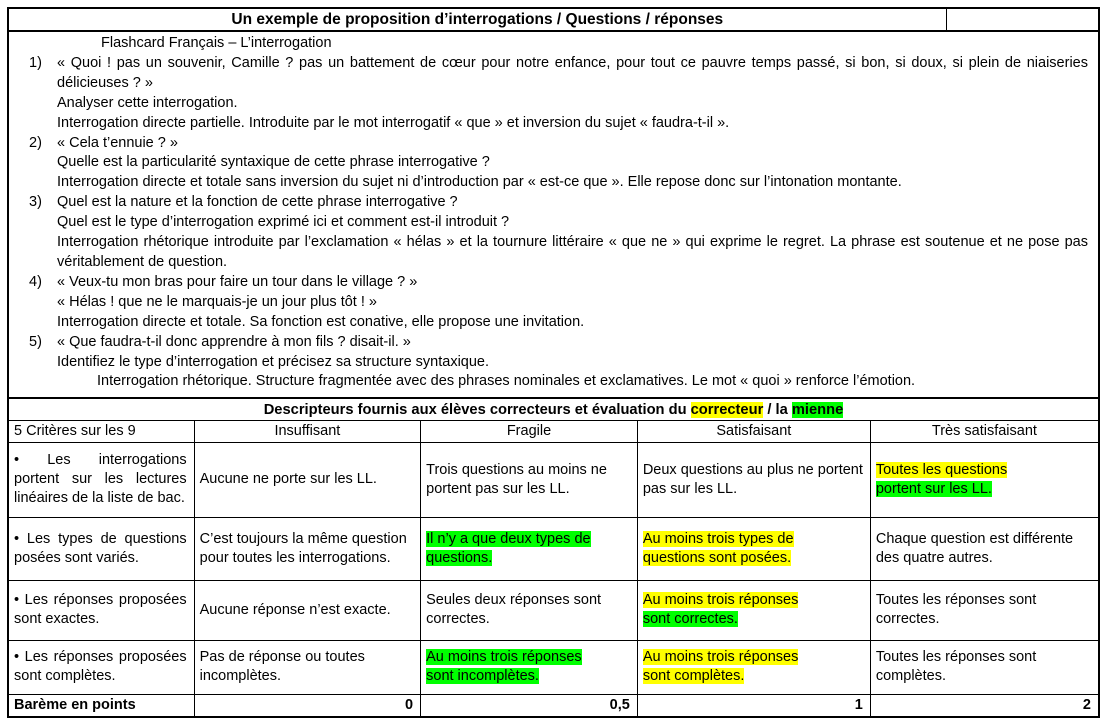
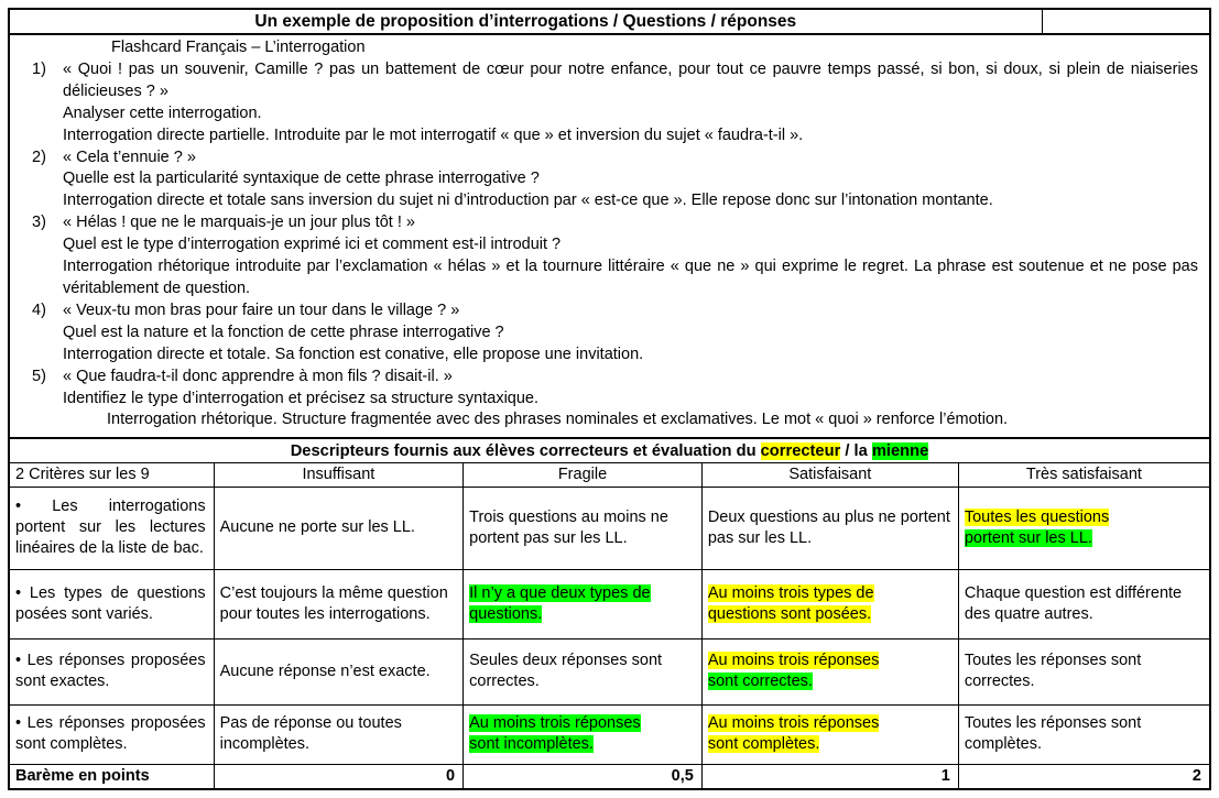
  Un exemple de proposition d’interrogations / Questions / réponses
  Flashcard Français – L’interrogation
  1)
  « Quoi ! pas un souvenir, Camille ? pas un battement de cœur pour notre enfance, pour tout ce pauvre temps passé, si bon, si doux, si plein de niaiseries délicieuses ? »
  Analyser cette interrogation.
  Interrogation directe partielle. Introduite par le mot interrogatif « que » et inversion du sujet « faudra-t-il ».
  2)
  « Cela t’ennuie ? »
  Quelle est la particularité syntaxique de cette phrase interrogative ?
  Interrogation directe et totale sans inversion du sujet ni d’introduction par « est-ce que ». Elle repose donc sur l’intonation montante.
  3)
- Quel est la nature et la fonction de cette phrase interrogative ?
+ « Hélas ! que ne le marquais-je un jour plus tôt ! »
  Quel est le type d’interrogation exprimé ici et comment est-il introduit ?
  Interrogation rhétorique introduite par l’exclamation « hélas » et la tournure littéraire « que ne » qui exprime le regret. La phrase est soutenue et ne pose pas véritablement de question.
  4)
  « Veux-tu mon bras pour faire un tour dans le village ? »
- « Hélas ! que ne le marquais-je un jour plus tôt ! »
+ Quel est la nature et la fonction de cette phrase interrogative ?
  Interrogation directe et totale. Sa fonction est conative, elle propose une invitation.
  5)
  « Que faudra-t-il donc apprendre à mon fils ? disait-il. »
  Identifiez le type d’interrogation et précisez sa structure syntaxique.
  Interrogation rhétorique. Structure fragmentée avec des phrases nominales et exclamatives. Le mot « quoi » renforce l’émotion.
  Descripteurs fournis aux élèves correcteurs et évaluation du correcteur / la mienne
- 5 Critères sur les 9	Insuffisant	Fragile	Satisfaisant	Très satisfaisant
+ 2 Critères sur les 9	Insuffisant	Fragile	Satisfaisant	Très satisfaisant
  • Les interrogations portent sur les lectures linéaires de la liste de bac.	Aucune ne porte sur les LL.	Trois questions au moins ne portent pas sur les LL.	Deux questions au plus ne portent pas sur les LL.	Toutes les questionsportent sur les LL.
  • Les types de questions posées sont variés.	C’est toujours la même question pour toutes les interrogations.	Il n’y a que deux types dequestions.	Au moins trois types dequestions sont posées.	Chaque question est différente des quatre autres.
  • Les réponses proposées sont exactes.	Aucune réponse n’est exacte.	Seules deux réponses sont correctes.	Au moins trois réponsessont correctes.	Toutes les réponses sont correctes.
  • Les réponses proposées sont complètes.	Pas de réponse ou toutes incomplètes.	Au moins trois réponsessont incomplètes.	Au moins trois réponsessont complètes.	Toutes les réponses sont complètes.
  Barème en points	0	0,5	1	2
